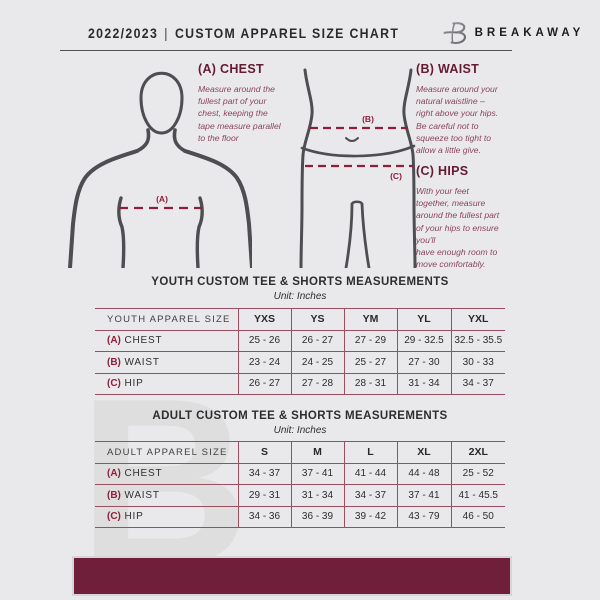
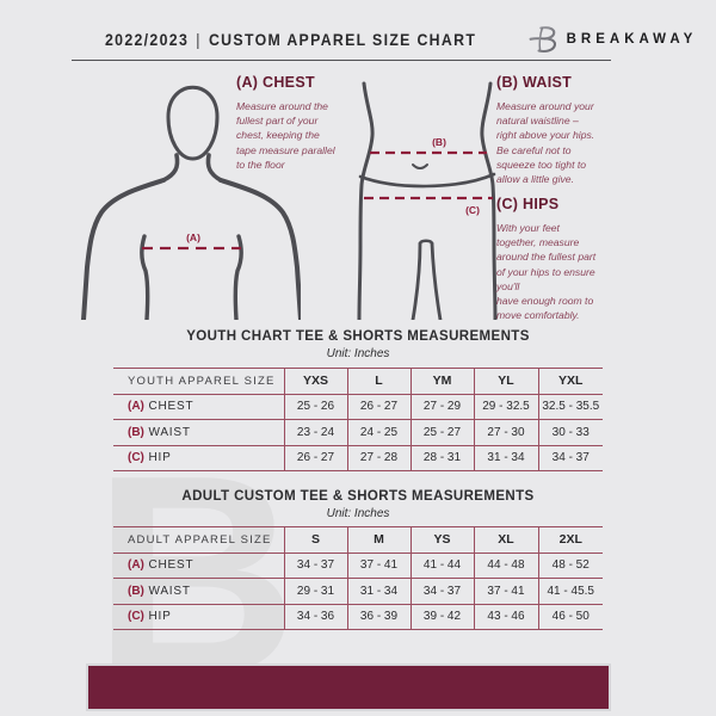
  2022/2023 | CUSTOM APPAREL SIZE CHART
  BREAKAWAY
  (A)
  (A) CHEST
  Measure around the
  fullest part of your
  chest, keeping the
  tape measure parallel
  to the floor
  (B)
  (C)
  (B) WAIST
  Measure around your
  natural waistline –
  right above your hips.
  Be careful not to
  squeeze too tight to
  allow a little give.
  (C) HIPS
  With your feet
  together, measure
  around the fullest part
  of your hips to ensure
  you'll
  have enough room to
  move comfortably.
  B
- YOUTH CUSTOM TEE & SHORTS MEASUREMENTS
+ YOUTH CHART TEE & SHORTS MEASUREMENTS
  Unit: Inches
- YOUTH APPAREL SIZE	YXS	YS	YM	YL	YXL
+ YOUTH APPAREL SIZE	YXS	L	YM	YL	YXL
  (A) CHEST	25 - 26	26 - 27	27 - 29	29 - 32.5	32.5 - 35.5
  (B) WAIST	23 - 24	24 - 25	25 - 27	27 - 30	30 - 33
  (C) HIP	26 - 27	27 - 28	28 - 31	31 - 34	34 - 37
  ADULT CUSTOM TEE & SHORTS MEASUREMENTS
  Unit: Inches
- ADULT APPAREL SIZE	S	M	L	XL	2XL
+ ADULT APPAREL SIZE	S	M	YS	XL	2XL
- (A) CHEST	34 - 37	37 - 41	41 - 44	44 - 48	25 - 52
+ (A) CHEST	34 - 37	37 - 41	41 - 44	44 - 48	48 - 52
  (B) WAIST	29 - 31	31 - 34	34 - 37	37 - 41	41 - 45.5
- (C) HIP	34 - 36	36 - 39	39 - 42	43 - 79	46 - 50
+ (C) HIP	34 - 36	36 - 39	39 - 42	43 - 46	46 - 50
